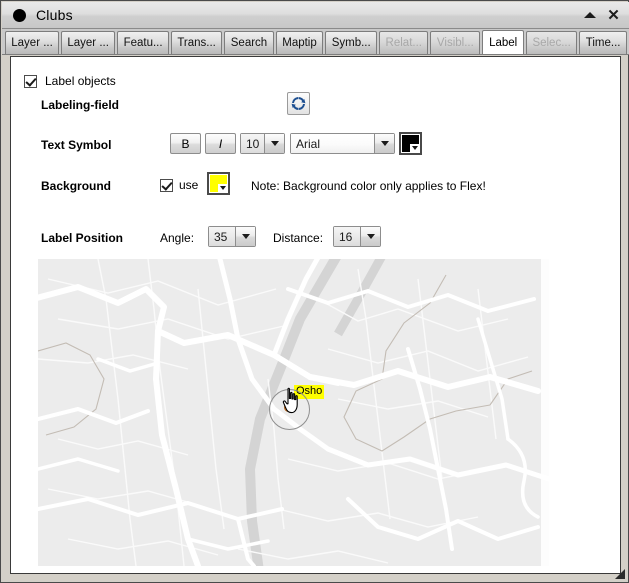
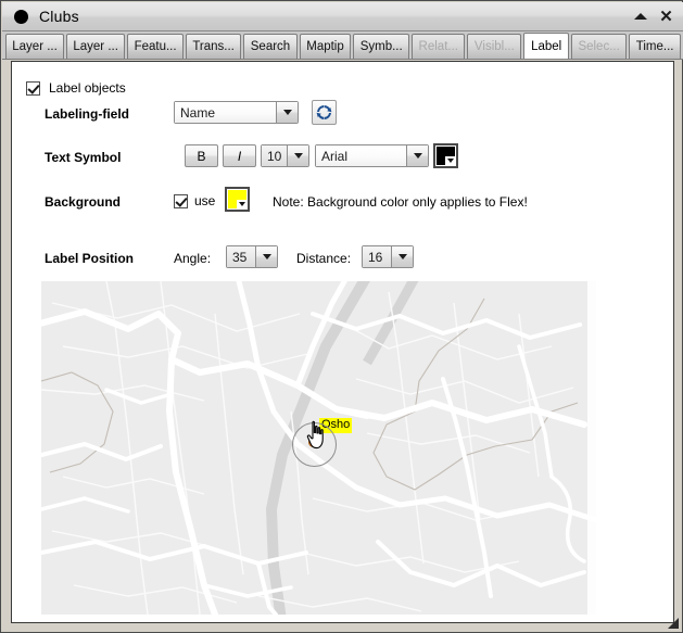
  Clubs
  ✕
  Layer ...
  Layer ...
  Featu...
  Trans...
  Search
  Maptip
  Symb...
  Relat...
  Visibl...
  Label
  Selec...
  Time...
  Label objects
  Labeling-field
+ Name
  Text Symbol
  B
  I
  10
  Arial
  Background
  use
  Note: Background color only applies to Flex!
  Label Position
  Angle:
  35
  Distance:
  16
  Osho
